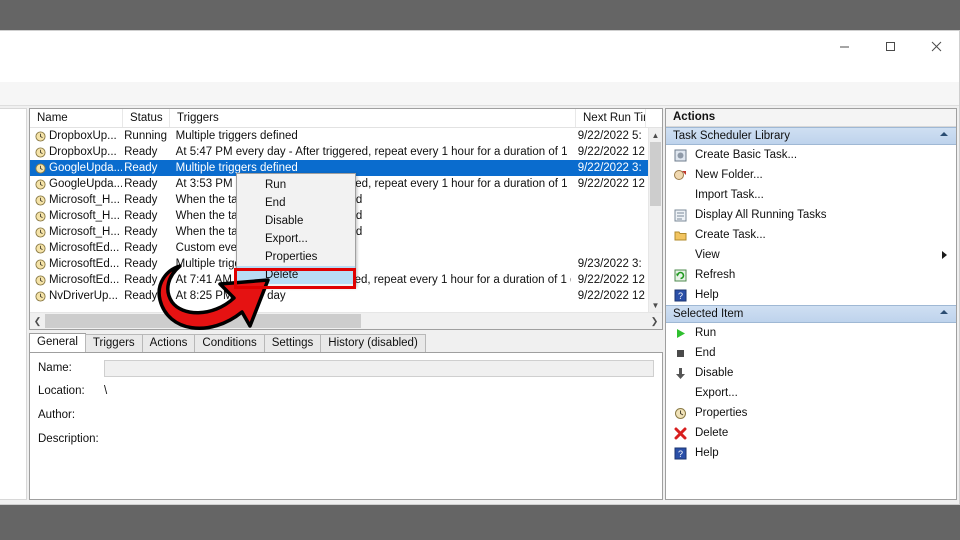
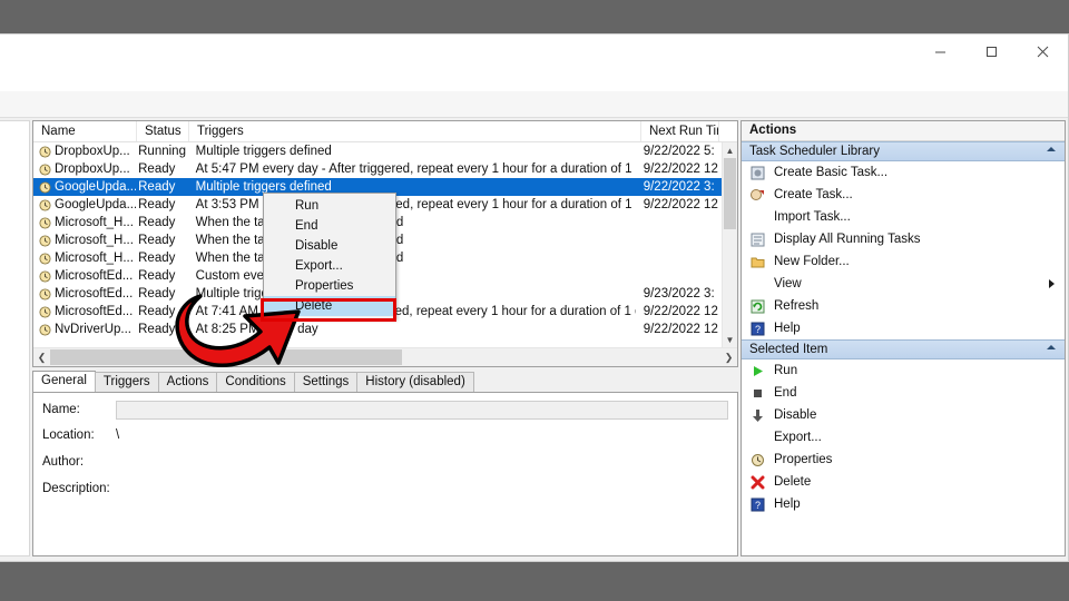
  Name
  Status
  Triggers
  Next Run Tir
  DropboxUp...
  Running
  Multiple triggers defined
  9/22/2022 5:
  DropboxUp...
  Ready
  At 5:47 PM every day - After triggered, repeat every 1 hour for a duration of 1
  9/22/2022 12
  GoogleUpda...
  Ready
  Multiple triggers defined
  9/22/2022 3:
  GoogleUpda...
  Ready
  9/22/2022 12
  Microsoft_H...
  Ready
  Microsoft_H...
  Ready
  Microsoft_H...
  Ready
  MicrosoftEd...
  Ready
  MicrosoftEd...
  Ready
  9/23/2022 3:
  MicrosoftEd...
  Ready
  9/22/2022 12
  NvDriverUp...
  Ready
  9/22/2022 12
  ▲
  ▼
  ❮
  ❯
  General
  Triggers
  Actions
  Conditions
  Settings
  History (disabled)
  Name:
  Location:
  \
  Author:
  Description:
  Actions
  Task Scheduler Library
  Create Basic Task...
- New Folder...
+ Create Task...
  Import Task...
  Display All Running Tasks
- Create Task...
+ New Folder...
  View
  Refresh
  ?
  Help
  Selected Item
  Run
  End
  Disable
  Export...
  Properties
  Delete
  ?
  Help
  Run
  End
  Disable
  Export...
  Properties
  Delete
